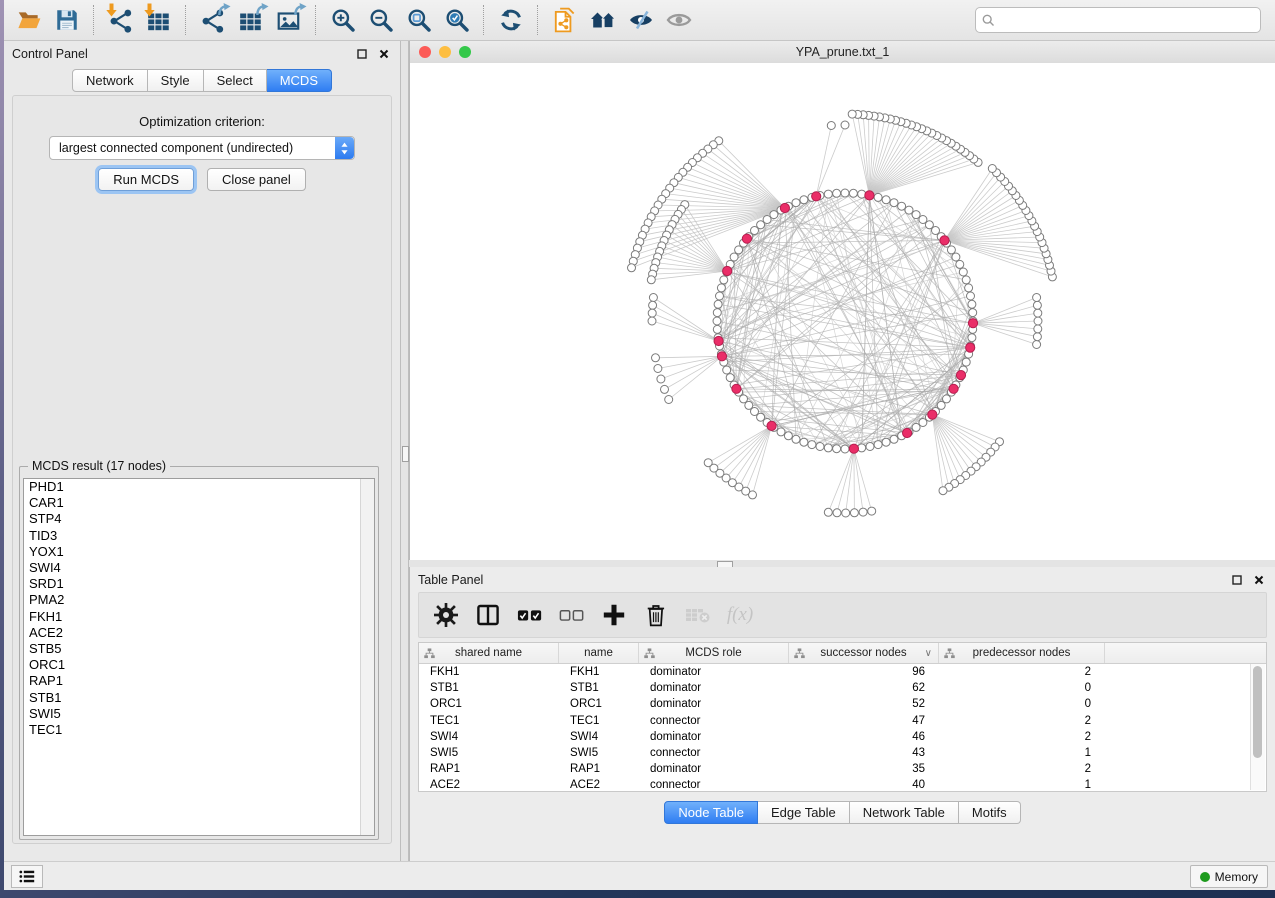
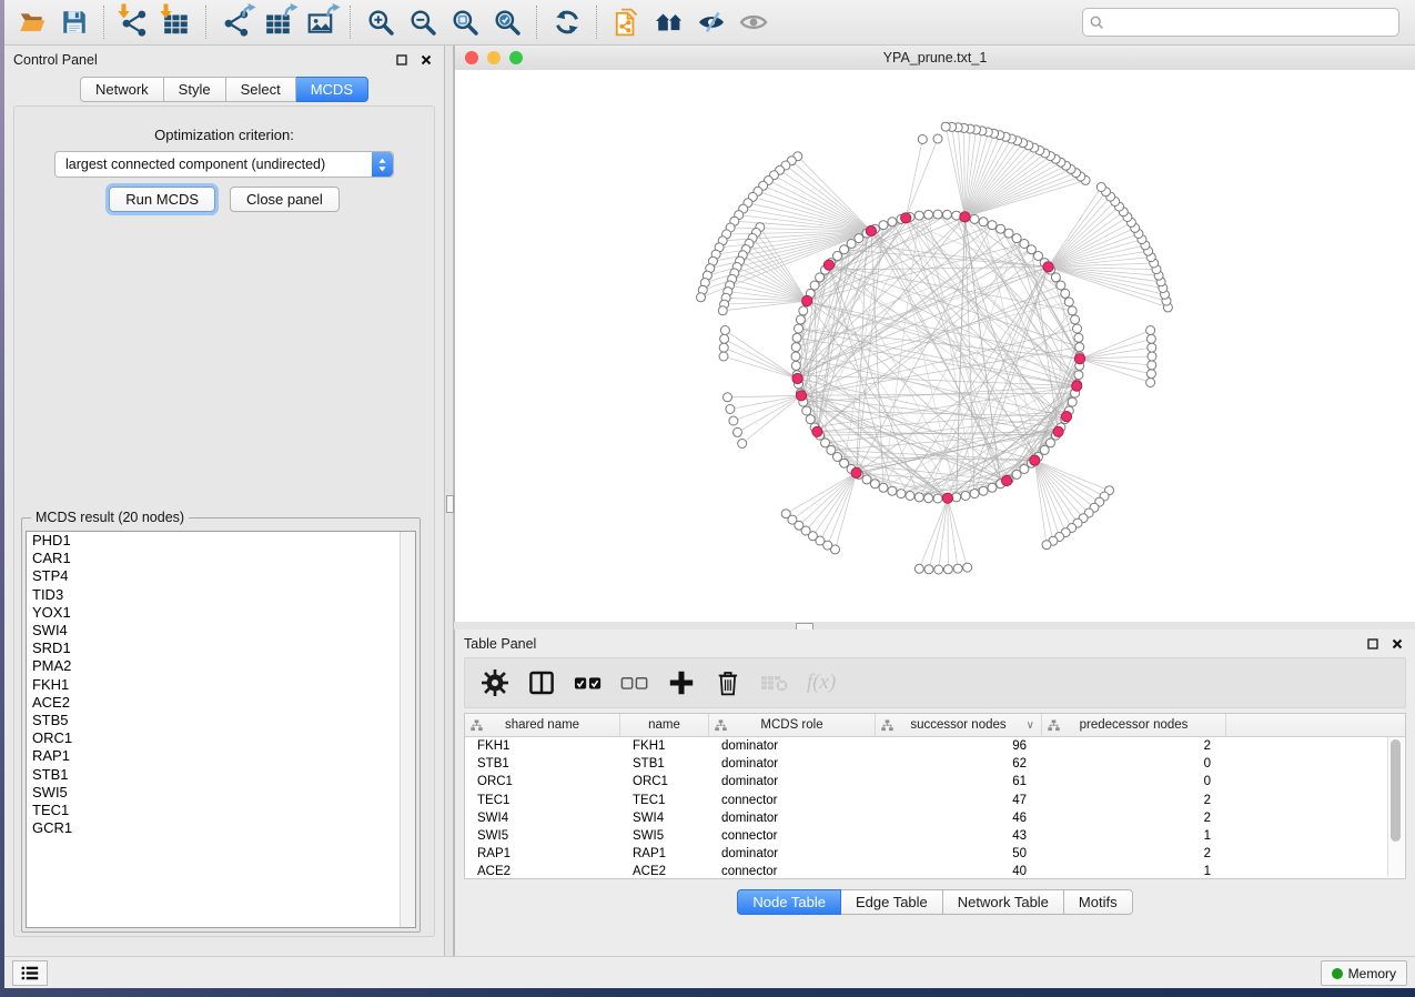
  Control Panel
  Network
  Style
  Select
  MCDS
  Optimization criterion:
  largest connected component (undirected)
  Run MCDS
  Close panel
- MCDS result (17 nodes)
+ MCDS result (20 nodes)
  PHD1
  CAR1
  STP4
  TID3
  YOX1
  SWI4
  SRD1
  PMA2
  FKH1
  ACE2
  STB5
  ORC1
  RAP1
  STB1
  SWI5
  TEC1
+ GCR1
  YPA_prune.txt_1
  Table Panel
  f(x)
  shared name
  name
  MCDS role
  successor nodes
  ∨
  predecessor nodes
  FKH1
  FKH1
  dominator
  96
  2
  STB1
  STB1
  dominator
  62
  0
  ORC1
  ORC1
  dominator
- 52
+ 61
  0
  TEC1
  TEC1
  connector
  47
  2
  SWI4
  SWI4
  dominator
  46
  2
  SWI5
  SWI5
  connector
  43
  1
  RAP1
  RAP1
  dominator
- 35
+ 50
  2
  ACE2
  ACE2
  connector
  40
  1
  Node Table
  Edge Table
  Network Table
  Motifs
  Memory
